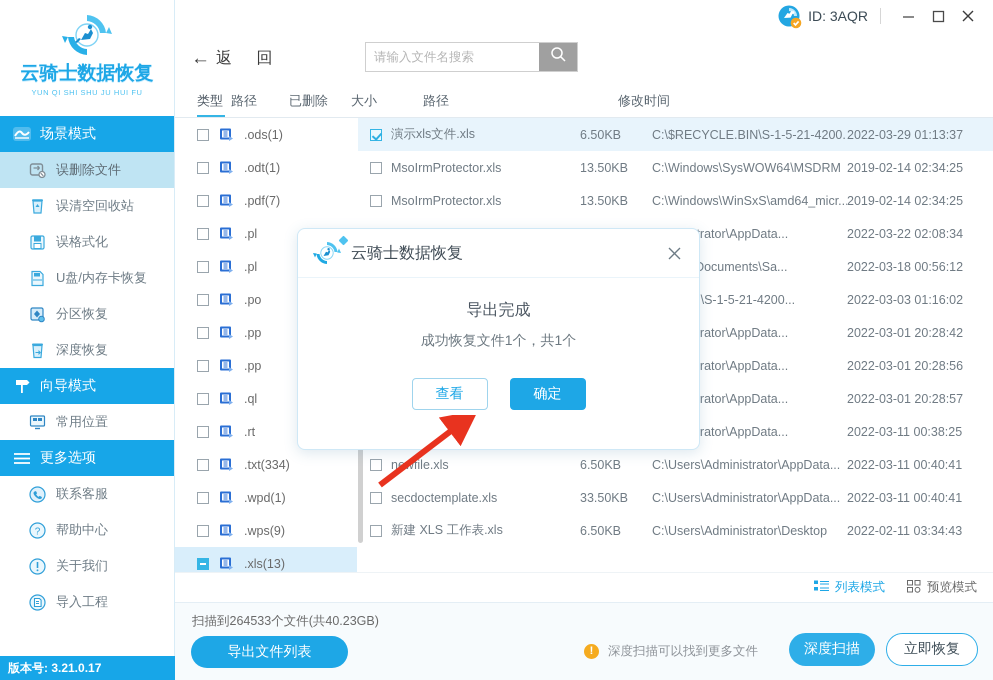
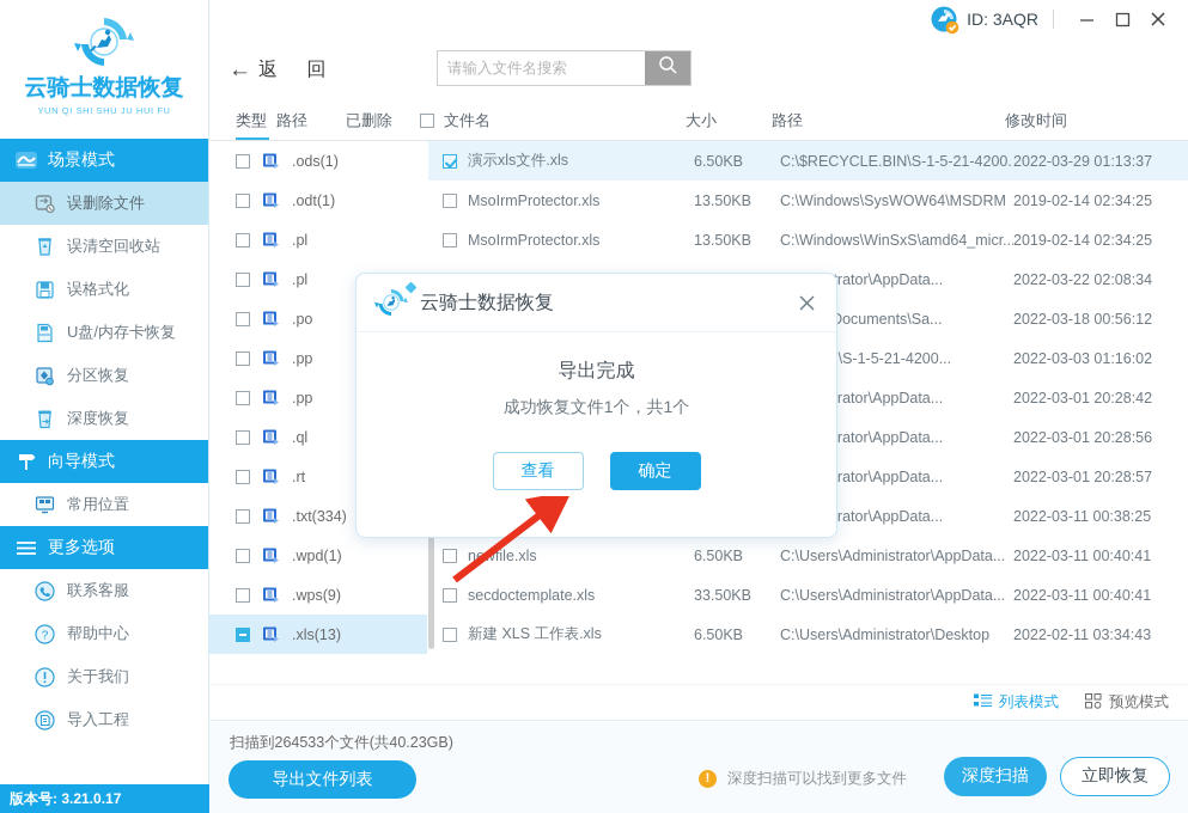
  云骑士数据恢复
  YUN QI SHI SHU JU HUI FU
  场景模式
  误删除文件
  误清空回收站
  误格式化
  U盘/内存卡恢复
  分区恢复
  深度恢复
  向导模式
  常用位置
  更多选项
  联系客服
  ?
  帮助中心
  关于我们
  导入工程
  版本号: 3.21.0.17
  ID: 3AQR
  ←
  返 回
  请输入文件名搜索
  类型
  路径
  已删除
+ 文件名
  大小
  路径
  修改时间
  .ods(1)
  .odt(1)
- .pdf(7)
  .pl
  .pl
  .po
  .pp
  .pp
  .ql
  .rt
  .txt(334)
  .wpd(1)
  .wps(9)
  .xls(13)
  演示xls文件.xls
  6.50KB
  C:\$RECYCLE.BIN\S-1-5-21-4200.
  2022-03-29 01:13:37
  MsoIrmProtector.xls
  13.50KB
  C:\Windows\SysWOW64\MSDRM
  2019-02-14 02:34:25
  MsoIrmProtector.xls
  13.50KB
  C:\Windows\WinSxS\amd64_micr...
  2019-02-14 02:34:25
  2022-03-22 02:08:34
  2022-03-18 00:56:12
  \S-1-5-21-4200...
  2022-03-03 01:16:02
  2022-03-01 20:28:42
  2022-03-01 20:28:56
  2022-03-01 20:28:57
  2022-03-11 00:38:25
  nefile.xls
  6.50KB
  C:\Users\Administrator\AppData...
  2022-03-11 00:40:41
  secdoctemplate.xls
  33.50KB
  C:\Users\Administrator\AppData...
  2022-03-11 00:40:41
  新建 XLS 工作表.xls
  6.50KB
  C:\Users\Administrator\Desktop
  2022-02-11 03:34:43
  列表模式
  预览模式
  扫描到264533个文件(共40.23GB)
  导出文件列表
  !
  深度扫描可以找到更多文件
  深度扫描
  立即恢复
  云骑士数据恢复
  导出完成
  成功恢复文件1个，共1个
  查看
  确定
